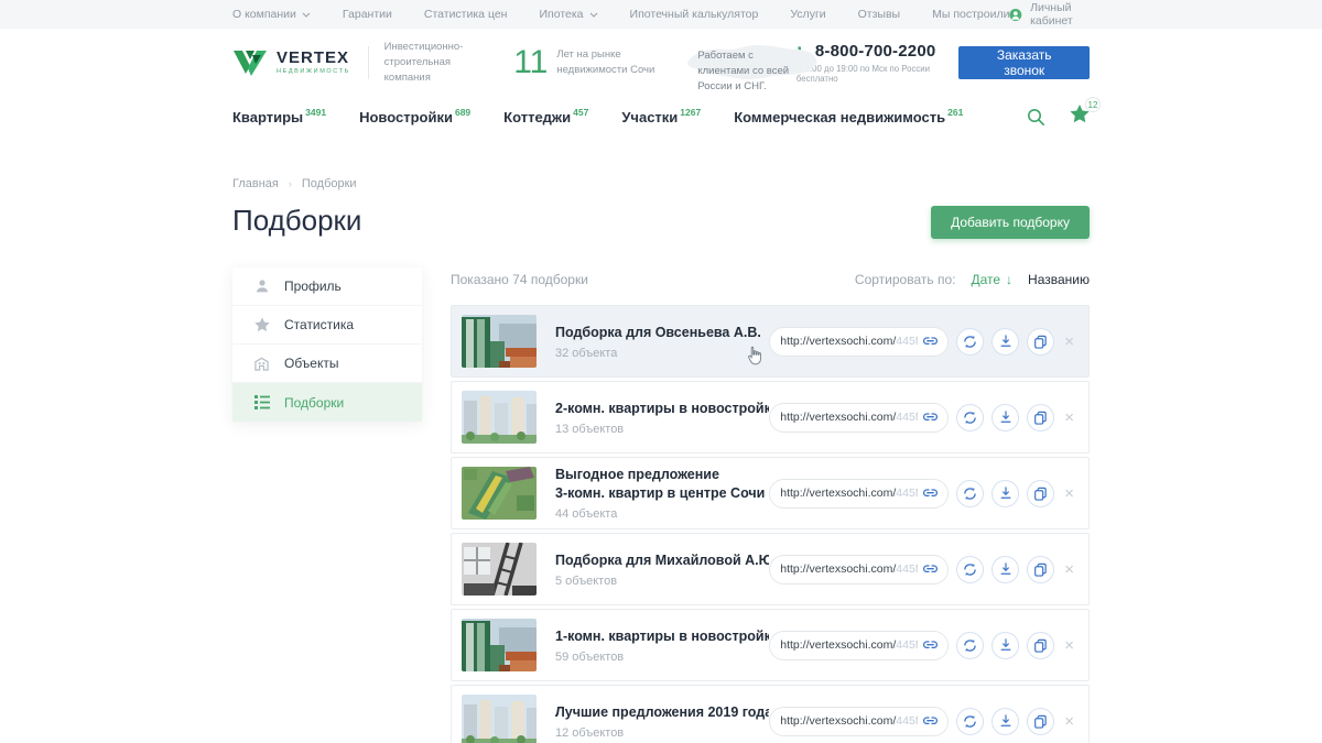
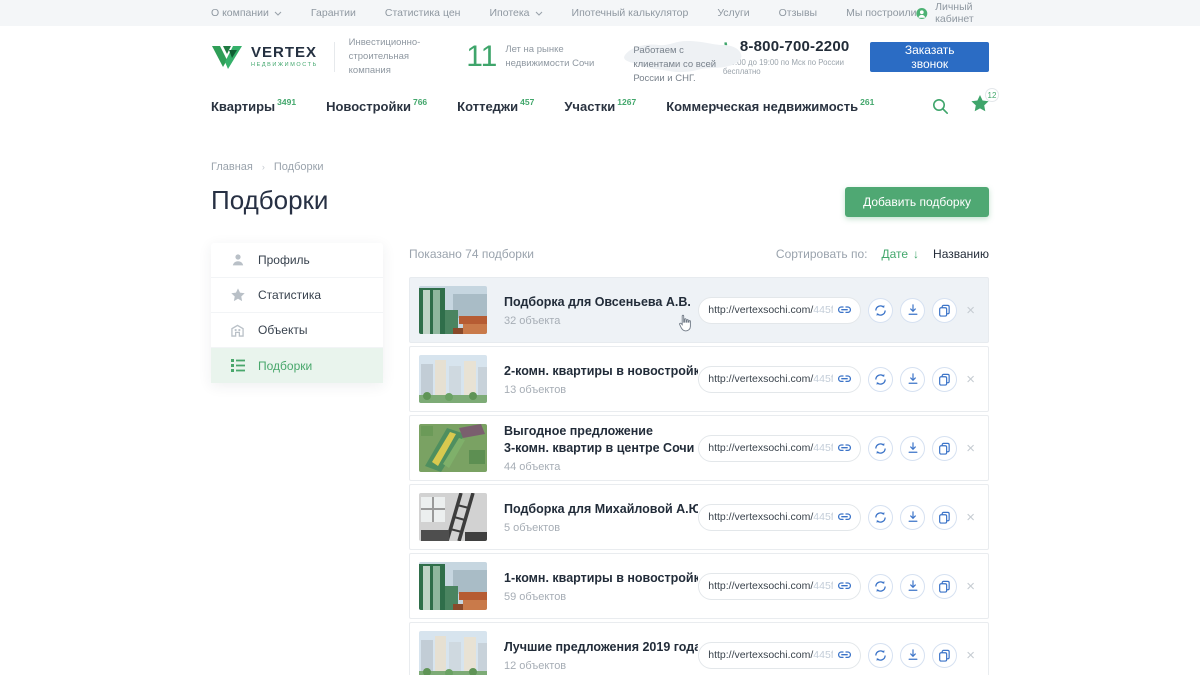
  О компании
  Гарантии
  Статистика цен
  Ипотека
  Ипотечный калькулятор
  Услуги
  Отзывы
  Мы построили
  Личный кабинет
  VERTEX
  Инвестиционно-строительная компания
  11
  Лет на рынке недвижимости Сочи
  Работаем с клиентами со всей России и СНГ.
  8-800-700-2200
  00 до 19:00 по Мск по России бесплатно
  Заказать звонок
  Квартиры 3491
- Новостройки 689
+ Новостройки 766
  Коттеджи 457
  Участки 1267
  Коммерческая недвижимость 261
  12
  Главная
  ›
  Подборки
  Подборки
  Добавить подборку
  Профиль
  Статистика
  Объекты
  Подборки
  Показано 74 подборки
  Сортировать по:
  Дате
  ↓
  Названию
  Подборка для Овсеньева А.В.
  32 объекта
  http://vertexsochi.com/445f
  ×
  2-комн. квартиры в новостройк
  13 объектов
  http://vertexsochi.com/445f
  ×
  Выгодное предложение
  3-комн. квартир в центре Сочи
  44 объекта
  http://vertexsochi.com/445f
  ×
  Подборка для Михайловой А.Ю
  5 объектов
  http://vertexsochi.com/445f
  ×
  1-комн. квартиры в новостройк
  59 объектов
  http://vertexsochi.com/445f
  ×
  Лучшие предложения 2019 года
  12 объектов
  http://vertexsochi.com/445f
  ×
